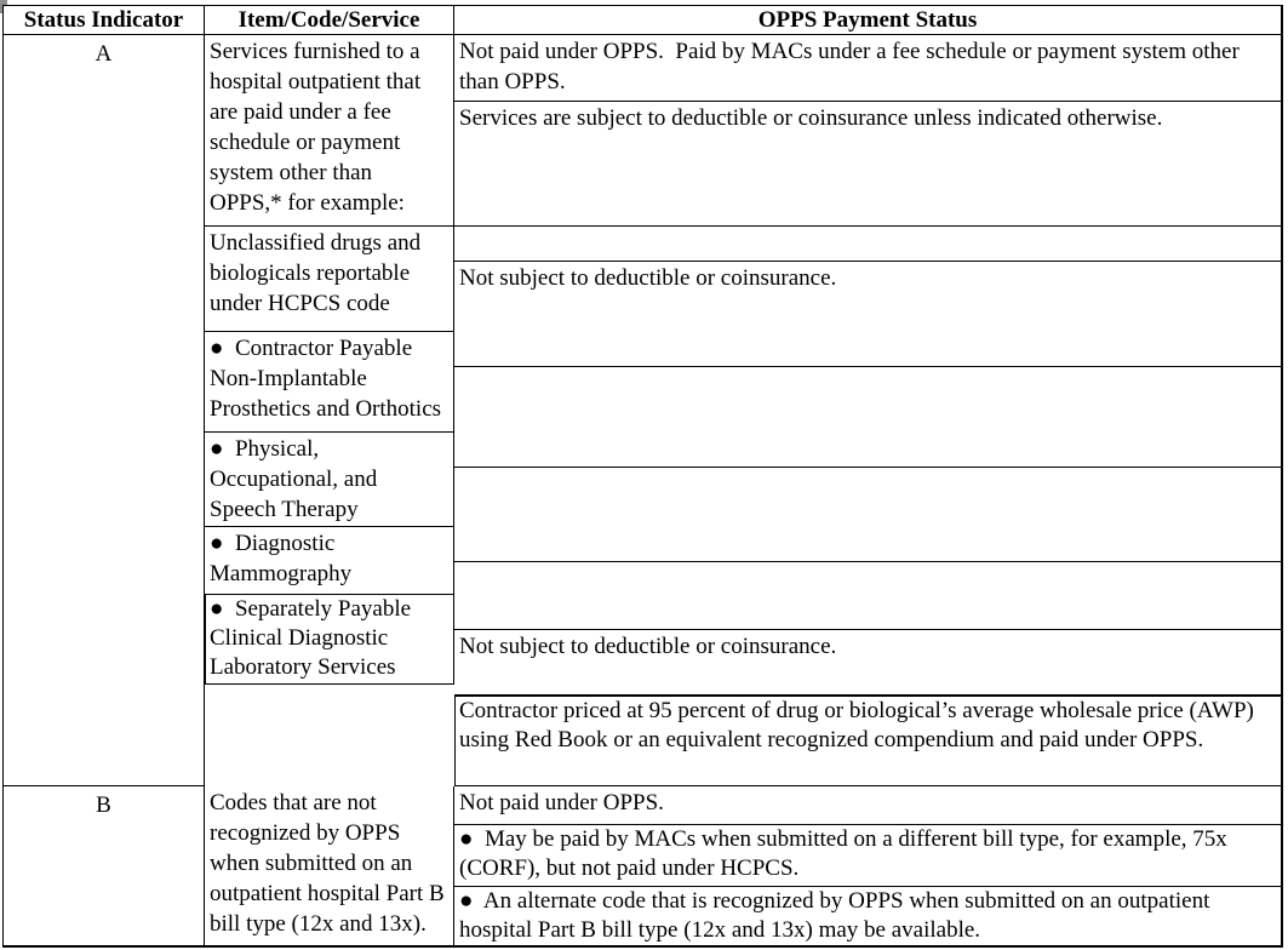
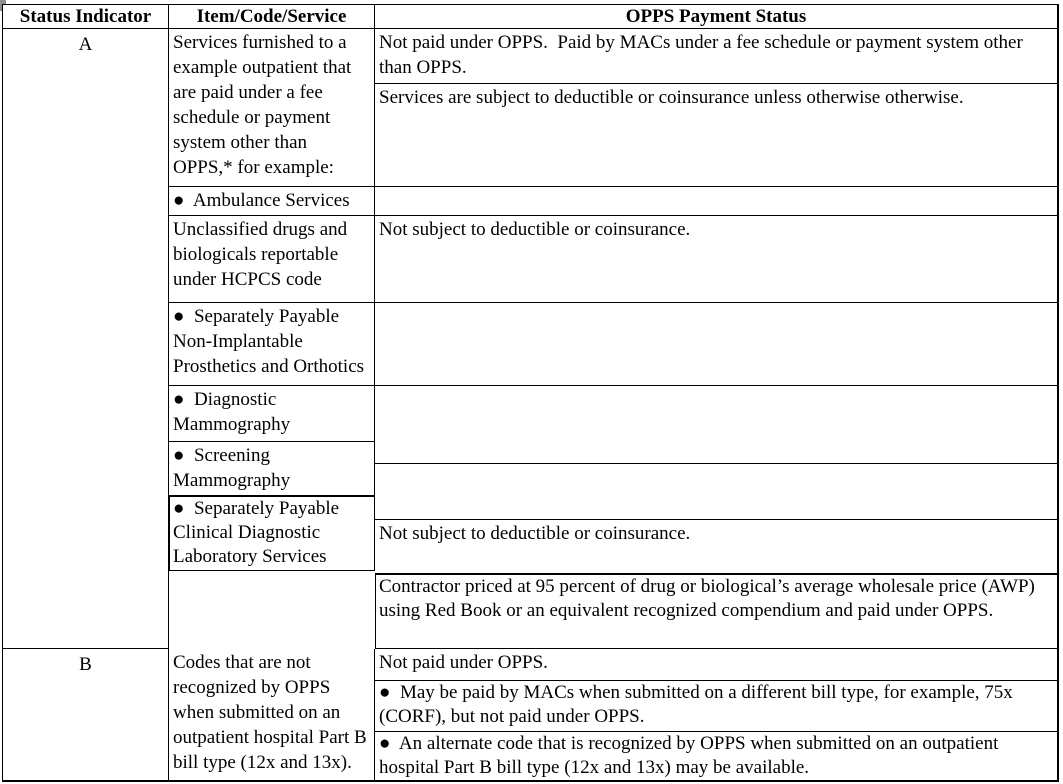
  Status Indicator
  Item/Code/Service
  OPPS Payment Status
  A
- Services furnished to a hospital outpatient that are paid under a fee schedule or payment system other than OPPS,* for example:
+ Services furnished to a example outpatient that are paid under a fee schedule or payment system other than OPPS,* for example:
+ ● Ambulance Services
  Unclassified drugs and biologicals reportable under HCPCS code
- ● Contractor Payable Non-Implantable Prosthetics and Orthotics
+ ● Separately Payable Non-Implantable Prosthetics and Orthotics
- ● Physical, Occupational, and Speech Therapy
  ● Diagnostic Mammography
+ ● Screening Mammography
  ● Separately Payable Clinical Diagnostic Laboratory Services
  Not paid under OPPS. Paid by MACs under a fee schedule or payment system other than OPPS.
- Services are subject to deductible or coinsurance unless indicated otherwise.
+ Services are subject to deductible or coinsurance unless otherwise otherwise.
  Not subject to deductible or coinsurance.
  Not subject to deductible or coinsurance.
  Contractor priced at 95 percent of drug or biological’s average wholesale price (AWP) using Red Book or an equivalent recognized compendium and paid under OPPS.
  B
  Codes that are not recognized by OPPS when submitted on an outpatient hospital Part B bill type (12x and 13x).
  Not paid under OPPS.
- ● May be paid by MACs when submitted on a different bill type, for example, 75x (CORF), but not paid under HCPCS.
+ ● May be paid by MACs when submitted on a different bill type, for example, 75x (CORF), but not paid under OPPS.
  ● An alternate code that is recognized by OPPS when submitted on an outpatient hospital Part B bill type (12x and 13x) may be available.
